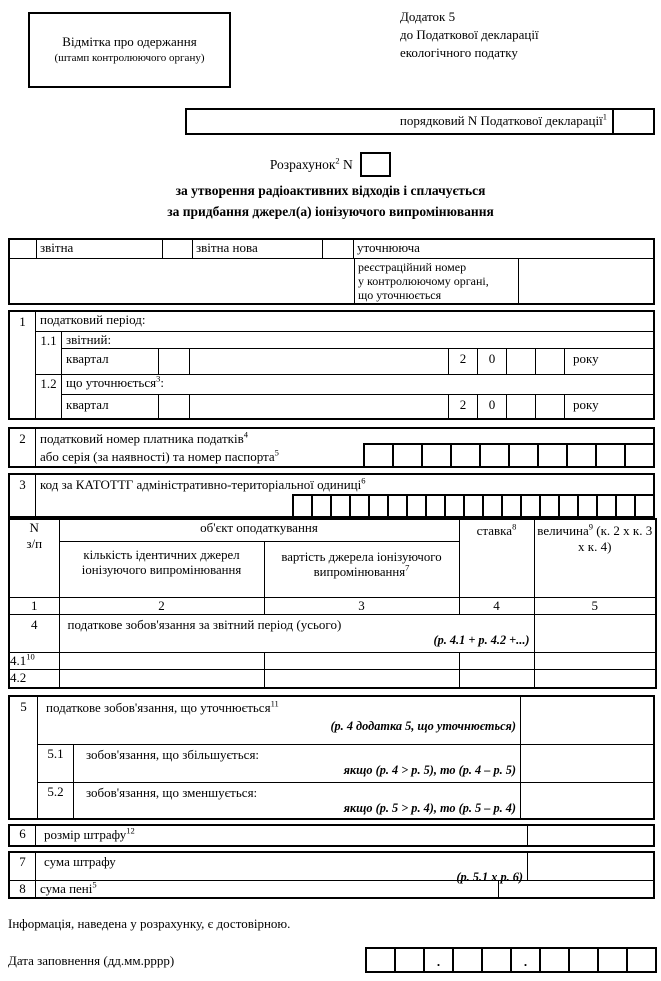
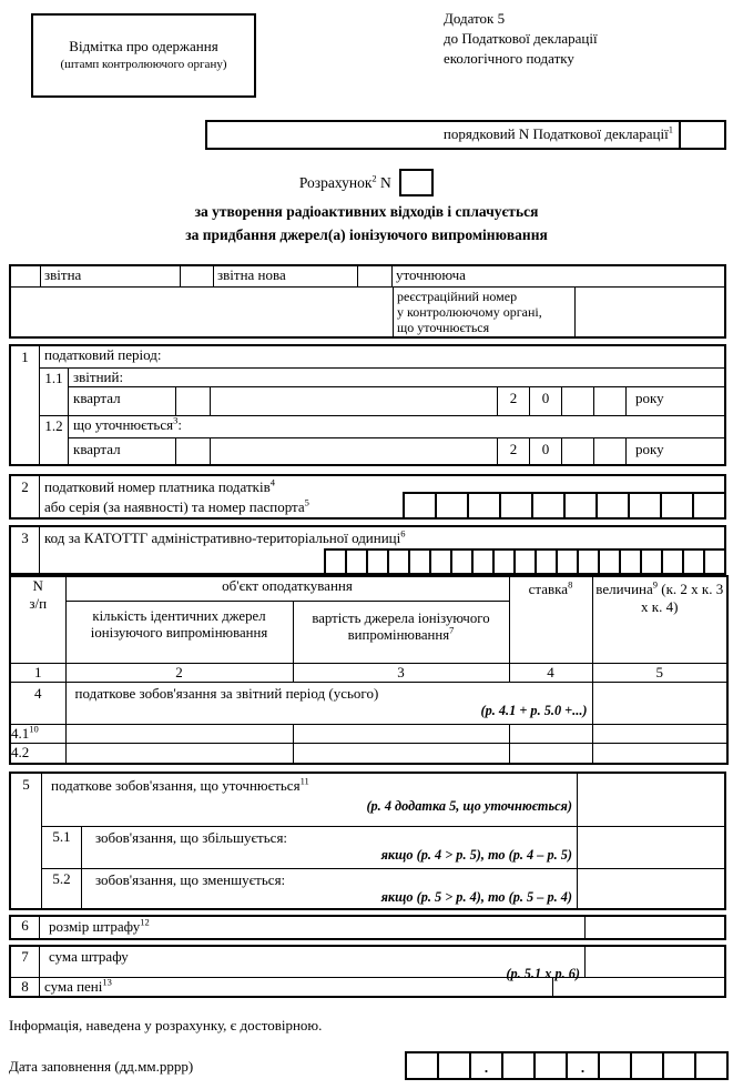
  Відмітка про одержання
  (штамп контролюючого органу)
  Додаток 5
  до Податкової декларації
  екологічного податку
  порядковий N Податкової декларації1
  Розрахунок2 N
  за утворення радіоактивних відходів і сплачується
  за придбання джерел(а) іонізуючого випромінювання
  звітна
  звітна нова
  уточнююча
  реєстраційний номер
  у контролюючому органі,
  що уточнюється
  1
  податковий період:
  1.1
  звітний:
  квартал
  2
  0
  року
  1.2
  що уточнюється3:
  квартал
  2
  0
  року
  2
  податковий номер платника податків4
  або серія (за наявності) та номер паспорта5
  3
  код за КАТОТТГ адміністративно-територіальної одиниці6
  Nз/п	об'єкт оподаткування	ставка8	величина9 (к. 2 х к. 3 х к. 4)
  кількість ідентичних джерел іонізуючого випромінювання	вартість джерела іонізуючого випромінювання7
  1	2	3	4	5
- 4	податкове зобов'язання за звітний період (усього) (р. 4.1 + р. 4.2 +...)
+ 4	податкове зобов'язання за звітний період (усього) (р. 4.1 + р. 5.0 +...)
  4.110
  4.2
  5
  податкове зобов'язання, що уточнюється11
  (р. 4 додатка 5, що уточнюється)
  5.1
  зобов'язання, що збільшується:
  якщо (р. 4 > р. 5), то (р. 4 – р. 5)
  5.2
  зобов'язання, що зменшується:
  якщо (р. 5 > р. 4), то (р. 5 – р. 4)
  6
  розмір штрафу12
  7
  сума штрафу
  (р. 5.1 х р. 6)
  8
- сума пені5
+ сума пені13
  Інформація, наведена у розрахунку, є достовірною.
  Дата заповнення (дд.мм.рррр)
  .
  .
